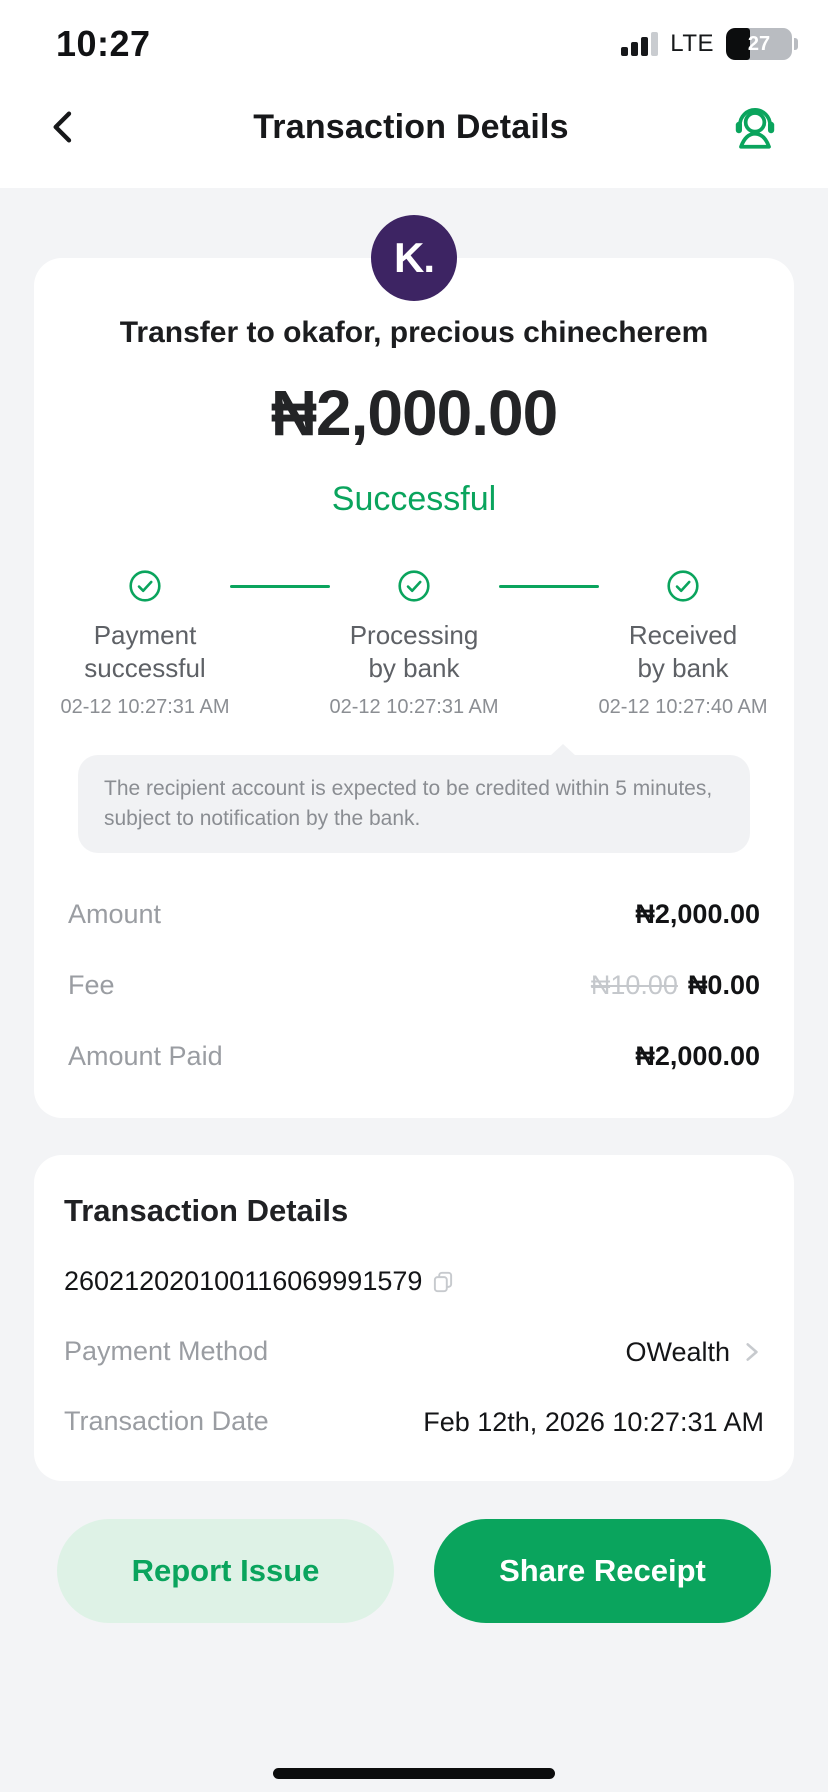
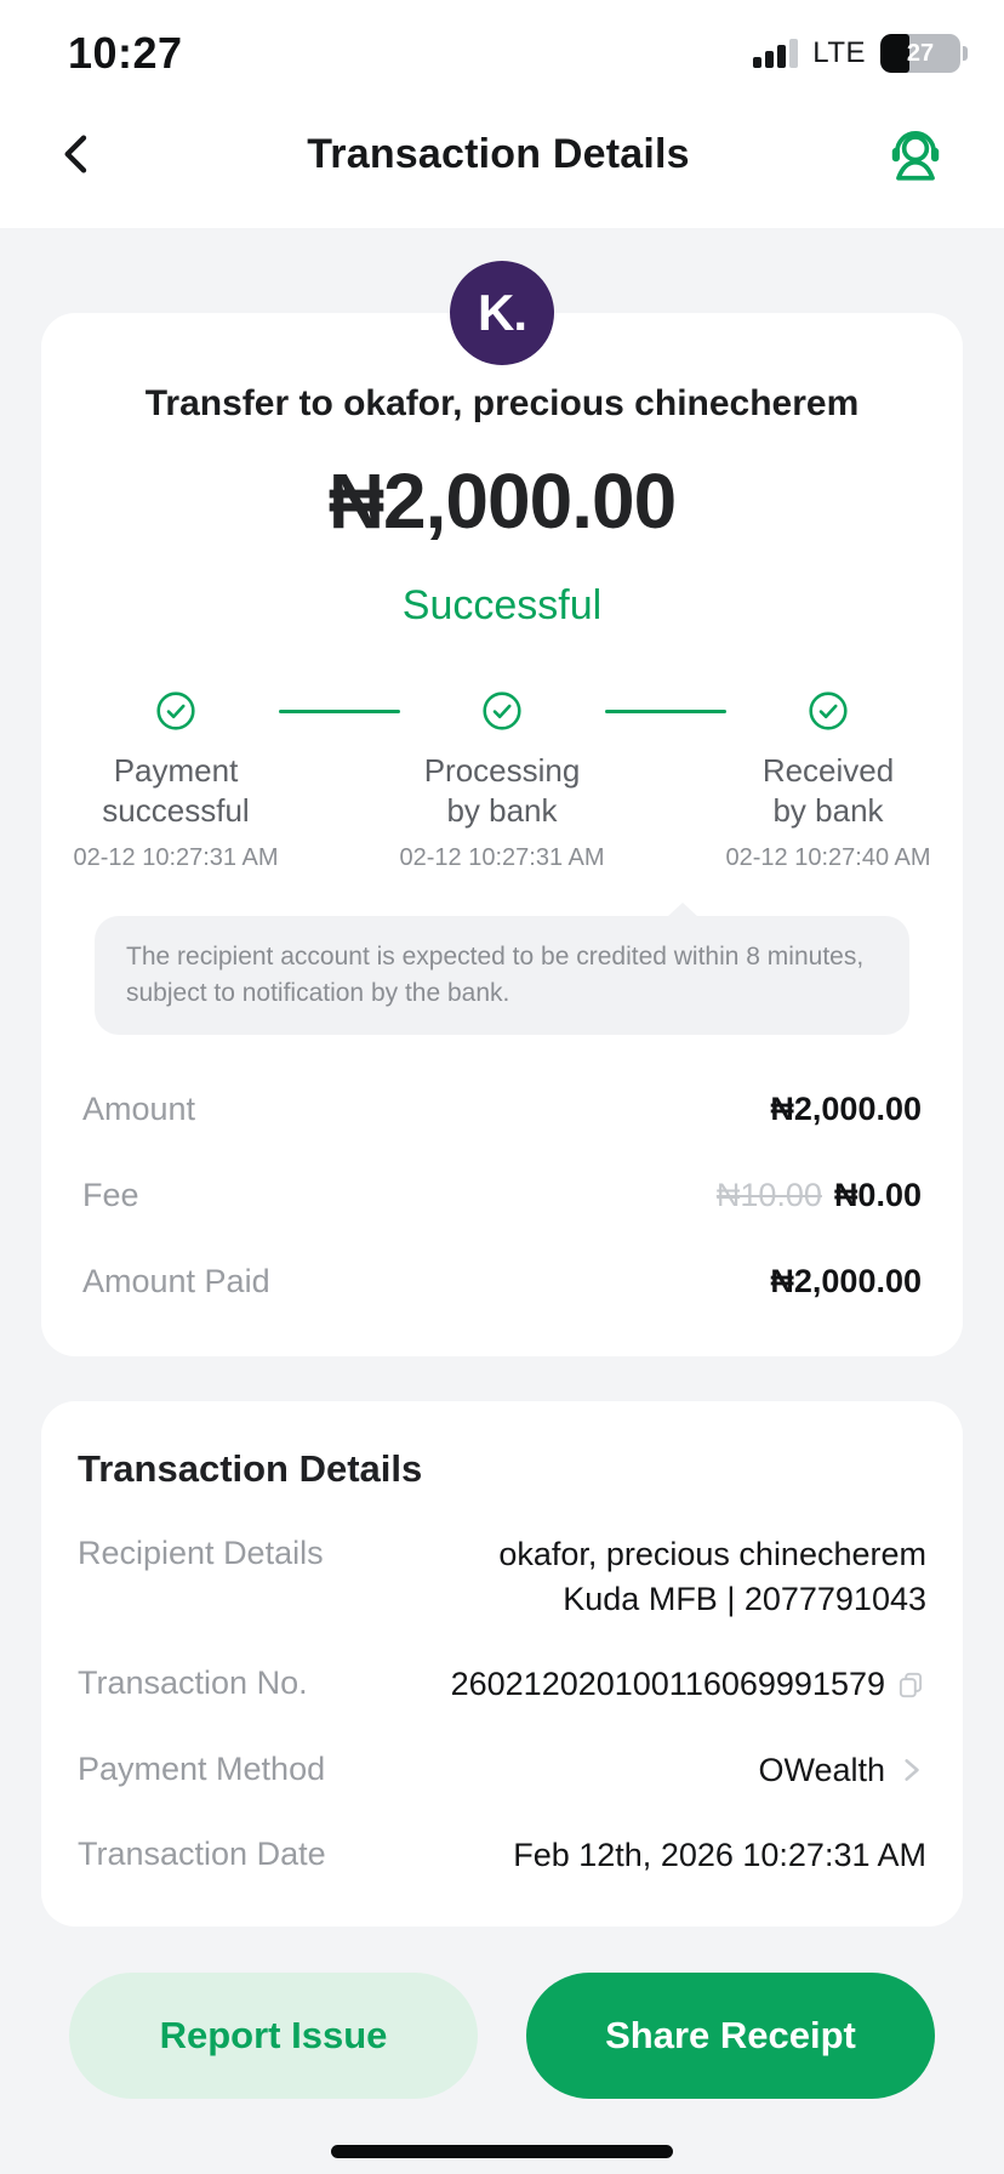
  10:27
  LTE
  27
  Transaction Details
  K.
  Transfer to okafor, precious chinecherem
  ₦2,000.00
  Successful
  Payment
  successful
  02-12 10:27:31 AM
  Processing
  by bank
  02-12 10:27:31 AM
  Received
  by bank
  02-12 10:27:40 AM
- The recipient account is expected to be credited within 5 minutes, subject to notification by the bank.
+ The recipient account is expected to be credited within 8 minutes, subject to notification by the bank.
  Amount
  ₦2,000.00
  Fee
  ₦10.00 ₦0.00
  Amount Paid
  ₦2,000.00
  Transaction Details
+ Recipient Details
+ okafor, precious chinecherem
+ Kuda MFB | 2077791043
+ Transaction No.
  260212020100116069991579
  Payment Method
  OWealth
  Transaction Date
  Feb 12th, 2026 10:27:31 AM
  Report Issue
  Share Receipt
